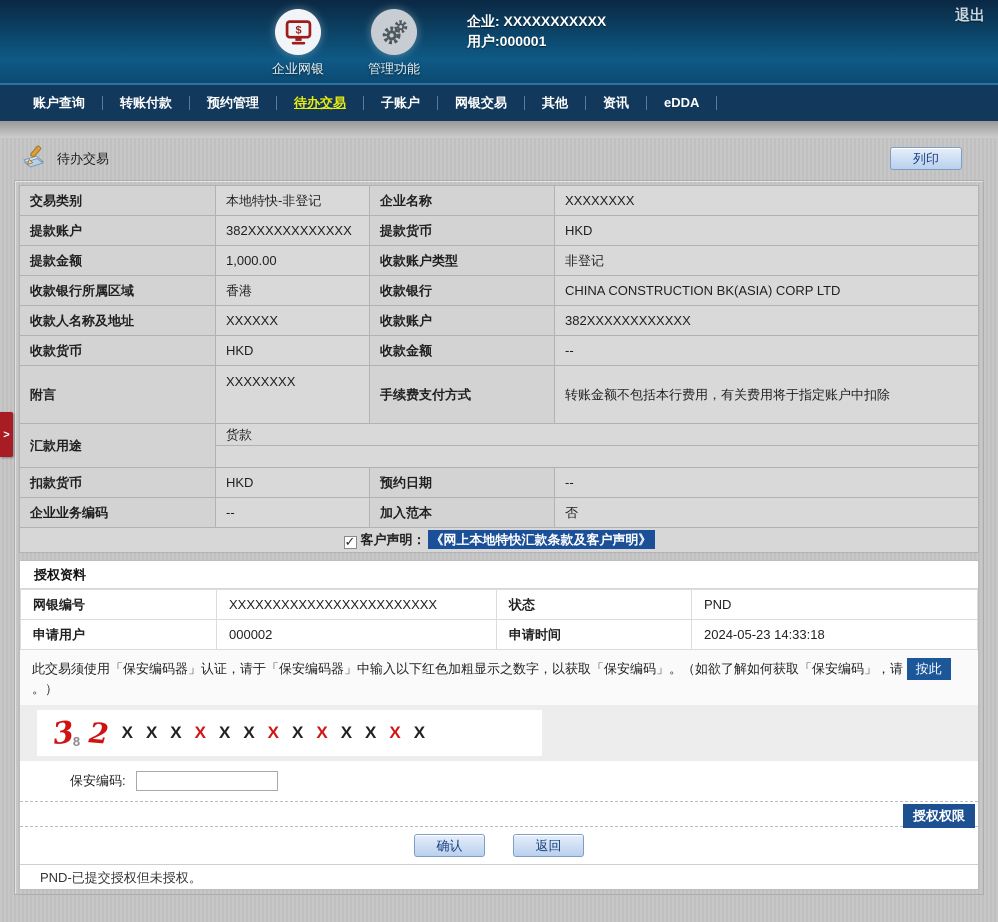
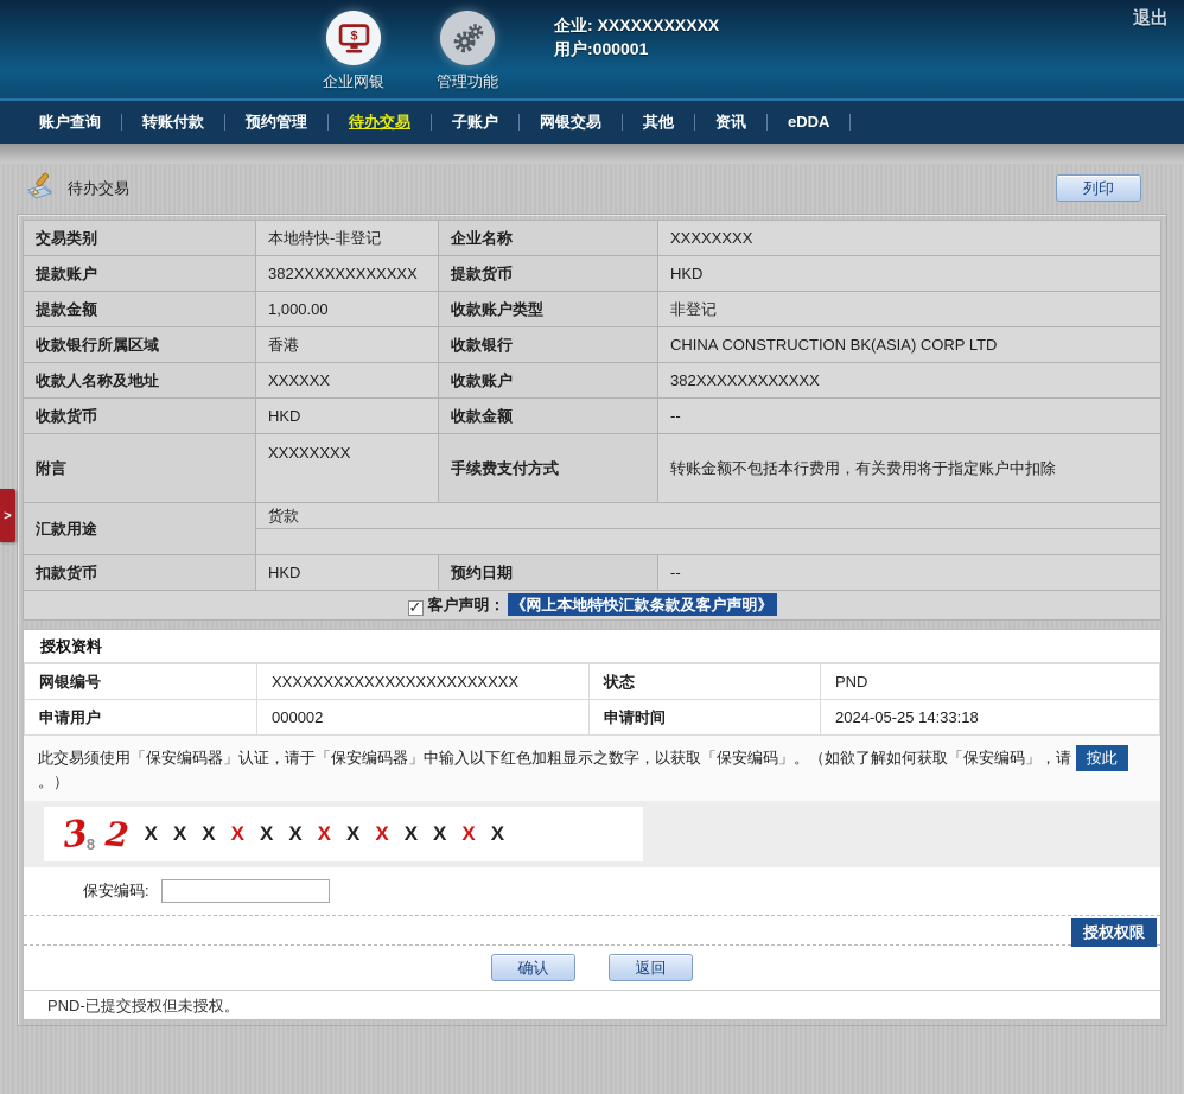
  $
  企业网银
  管理功能
  企业: XXXXXXXXXXX
  用户:000001
  退出
  账户查询
  转账付款
  预约管理
  待办交易
  子账户
  网银交易
  其他
  资讯
  eDDA
  待办交易
  列印
  交易类别	本地特快-非登记	企业名称	XXXXXXXX
  提款账户	382XXXXXXXXXXXX	提款货币	HKD
  提款金额	1,000.00	收款账户类型	非登记
  收款银行所属区域	香港	收款银行	CHINA CONSTRUCTION BK(ASIA) CORP LTD
  收款人名称及地址	XXXXXX	收款账户	382XXXXXXXXXXXX
  收款货币	HKD	收款金额	--
  附言	XXXXXXXX	手续费支付方式	转账金额不包括本行费用，有关费用将于指定账户中扣除
  汇款用途	货款
  扣款货币	HKD	预约日期	--
- 企业业务编码	--	加入范本	否
  ✓ 客户声明： 《网上本地特快汇款条款及客户声明》
  授权资料
  网银编号	XXXXXXXXXXXXXXXXXXXXXXXX	状态	PND
- 申请用户	000002	申请时间	2024-05-23 14:33:18
+ 申请用户	000002	申请时间	2024-05-25 14:33:18
  此交易须使用「保安编码器」认证，请于「保安编码器」中输入以下红色加粗显示之数字，以获取「保安编码」。（如欲了解如何获取「保安编码」，请 按此 。）
  8
  X
  X
  X
  X
  X
  X
  X
  X
  X
  X
  X
  X
  X
  保安编码:
  授权权限
  确认
  返回
  PND-已提交授权但未授权。
  >
